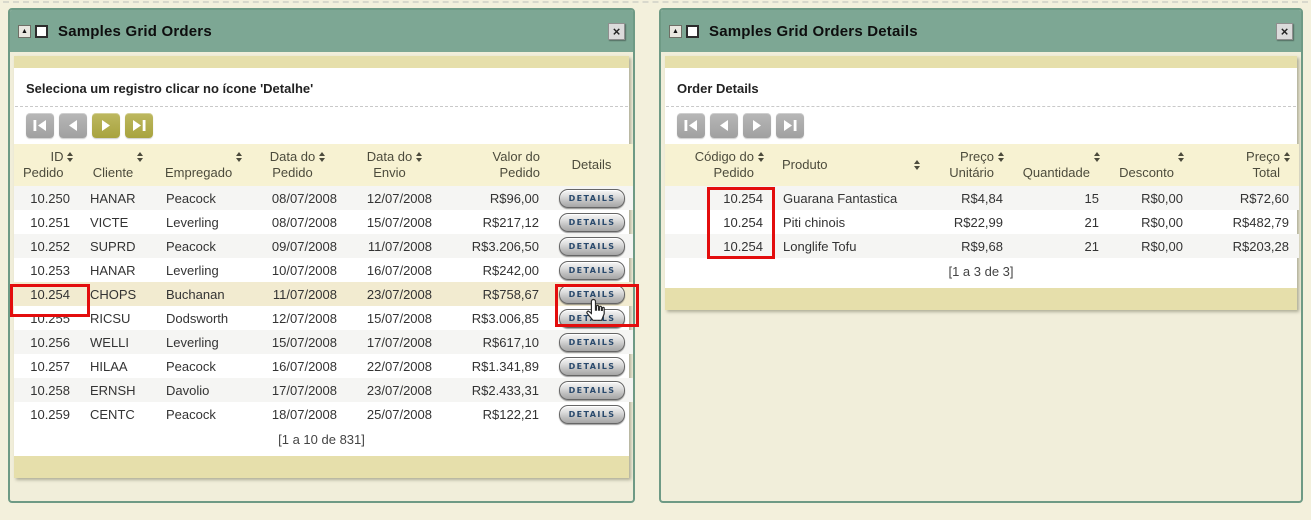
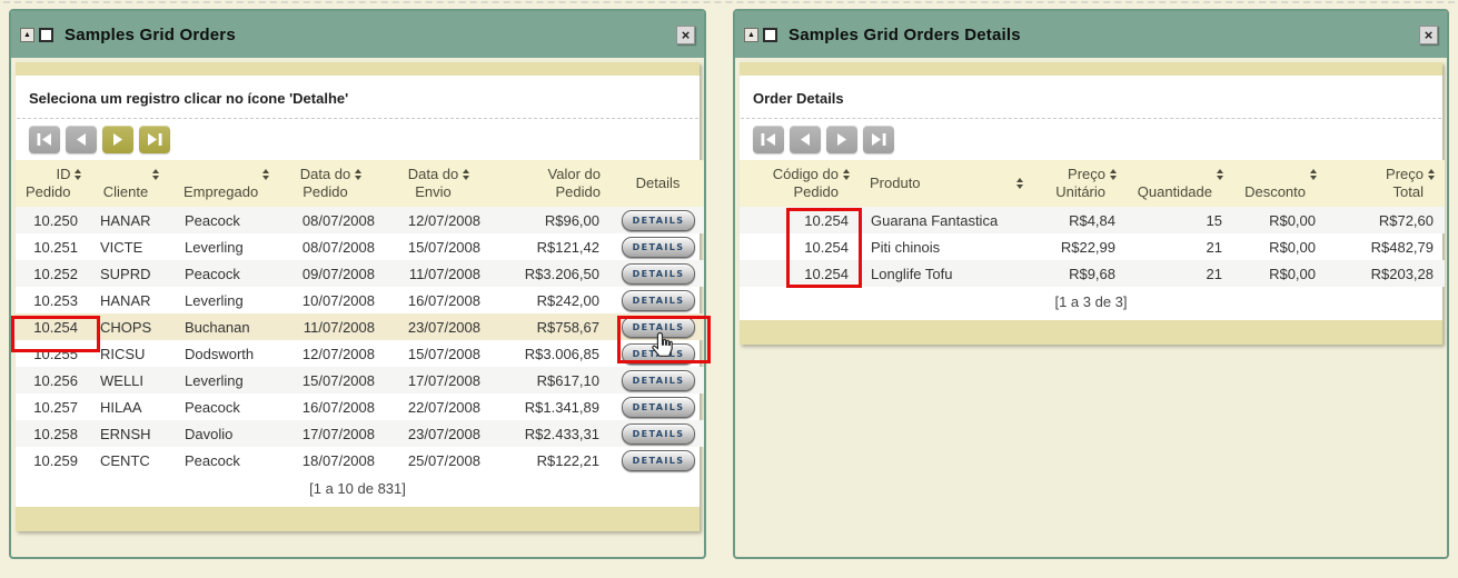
  Samples Grid Orders
  ×
  Seleciona um registro clicar no ícone 'Detalhe'
  ID Pedido	Cliente	Empregado	Data do Pedido	Data do Envio	Valor do Pedido	Details
  10.250	HANAR	Peacock	08/07/2008	12/07/2008	R$96,00	DETAILS
- 10.251	VICTE	Leverling	08/07/2008	15/07/2008	R$217,12	DETAILS
+ 10.251	VICTE	Leverling	08/07/2008	15/07/2008	R$121,42	DETAILS
  10.252	SUPRD	Peacock	09/07/2008	11/07/2008	R$3.206,50	DETAILS
  10.253	HANAR	Leverling	10/07/2008	16/07/2008	R$242,00	DETAILS
  10.254	CHOPS	Buchanan	11/07/2008	23/07/2008	R$758,67	DETAILS
  10.255	RICSU	Dodsworth	12/07/2008	15/07/2008	R$3.006,85	DETLS
  10.256	WELLI	Leverling	15/07/2008	17/07/2008	R$617,10	DETAILS
  10.257	HILAA	Peacock	16/07/2008	22/07/2008	R$1.341,89	DETAILS
  10.258	ERNSH	Davolio	17/07/2008	23/07/2008	R$2.433,31	DETAILS
  10.259	CENTC	Peacock	18/07/2008	25/07/2008	R$122,21	DETAILS
  [1 a 10 de 831]
  Samples Grid Orders Details
  ×
  Order Details
  Código do Pedido	Produto	Preço Unitário	Quantidade	Desconto	Preço Total
  10.254	Guarana Fantastica	R$4,84	15	R$0,00	R$72,60
  10.254	Piti chinois	R$22,99	21	R$0,00	R$482,79
  10.254	Longlife Tofu	R$9,68	21	R$0,00	R$203,28
  [1 a 3 de 3]
